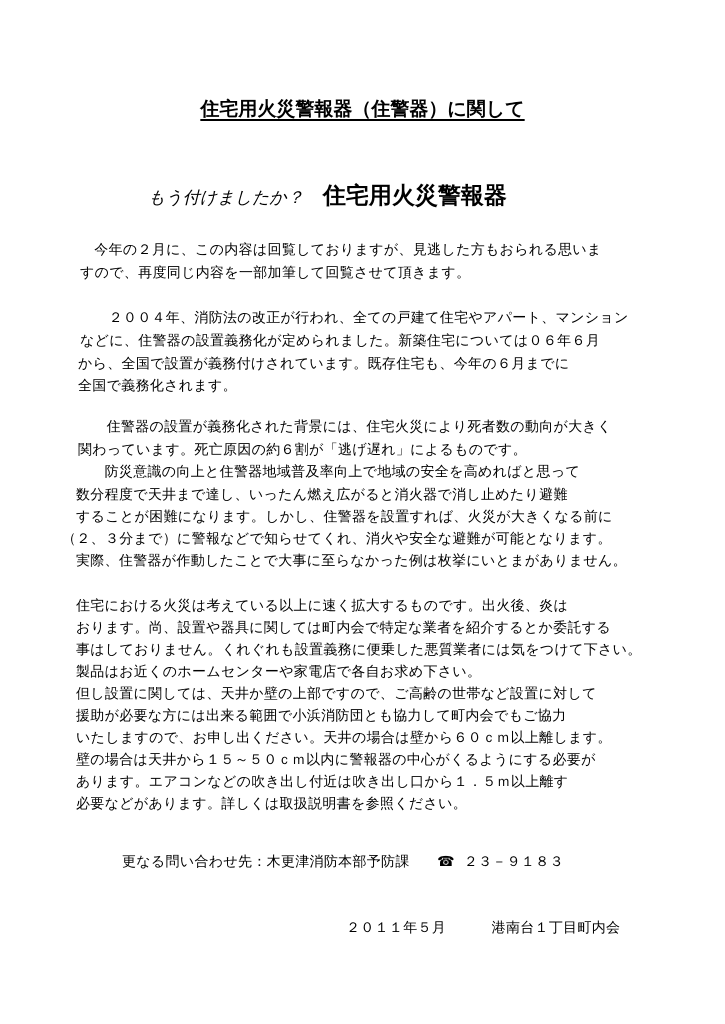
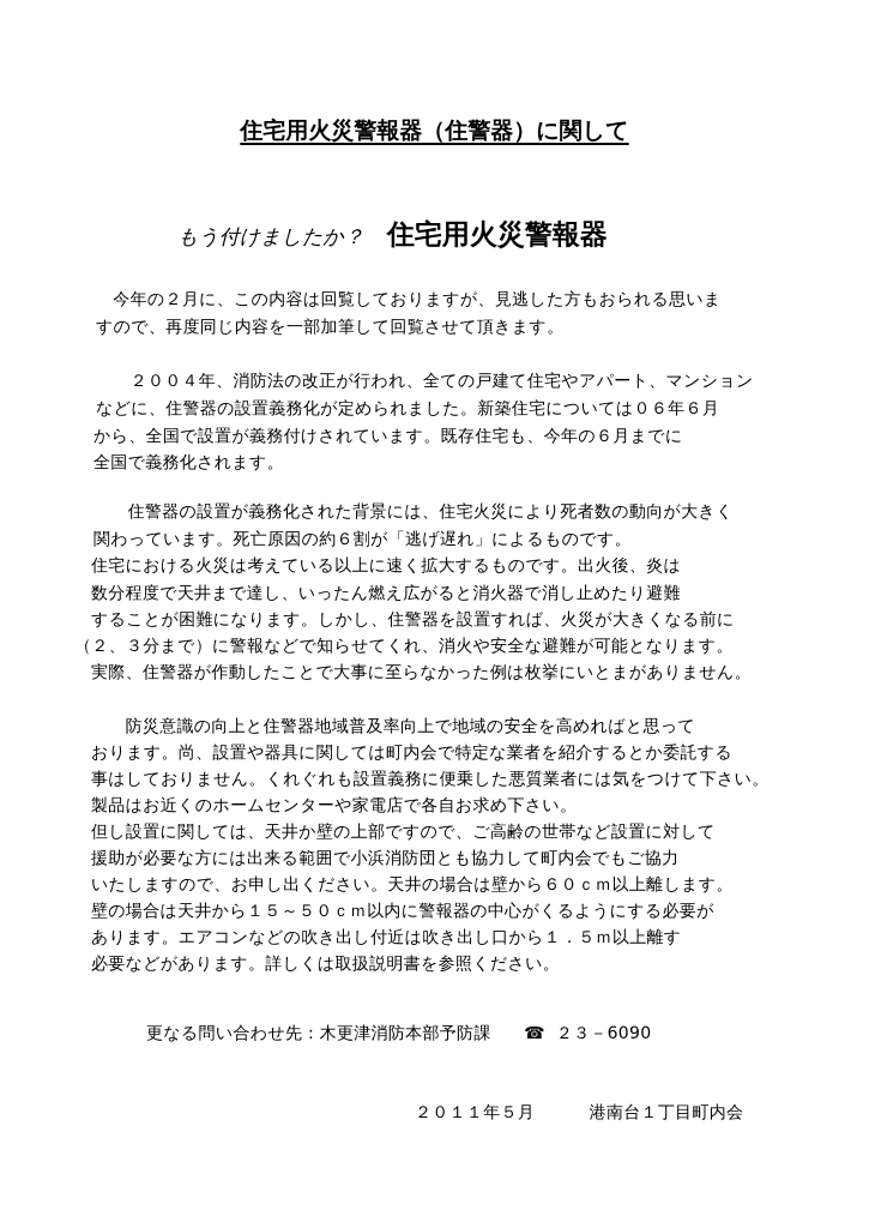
  住宅用火災警報器（住警器）に関して
  もう付けましたか？ 住宅用火災警報器
  今年の２月に、この内容は回覧しておりますが、見逃した方もおられる思いま
  すので、再度同じ内容を一部加筆して回覧させて頂きます。
  ２００４年、消防法の改正が行われ、全ての戸建て住宅やアパート、マンション
  などに、住警器の設置義務化が定められました。新築住宅については０６年６月
  から、全国で設置が義務付けされています。既存住宅も、今年の６月までに
  全国で義務化されます。
  住警器の設置が義務化された背景には、住宅火災により死者数の動向が大きく
  関わっています。死亡原因の約６割が「逃げ遅れ」によるものです。
- 防災意識の向上と住警器地域普及率向上で地域の安全を高めればと思って
+ 住宅における火災は考えている以上に速く拡大するものです。出火後、炎は
  数分程度で天井まで達し、いったん燃え広がると消火器で消し止めたり避難
  することが困難になります。しかし、住警器を設置すれば、火災が大きくなる前に
  （２、３分まで）に警報などで知らせてくれ、消火や安全な避難が可能となります。
  実際、住警器が作動したことで大事に至らなかった例は枚挙にいとまがありません。
- 住宅における火災は考えている以上に速く拡大するものです。出火後、炎は
+ 防災意識の向上と住警器地域普及率向上で地域の安全を高めればと思って
  おります。尚、設置や器具に関しては町内会で特定な業者を紹介するとか委託する
  事はしておりません。くれぐれも設置義務に便乗した悪質業者には気をつけて下さい。
  製品はお近くのホームセンターや家電店で各自お求め下さい。
  但し設置に関しては、天井か壁の上部ですので、ご高齢の世帯など設置に対して
  援助が必要な方には出来る範囲で小浜消防団とも協力して町内会でもご協力
  いたしますので、お申し出ください。天井の場合は壁から６０ｃｍ以上離します。
  壁の場合は天井から１５～５０ｃｍ以内に警報器の中心がくるようにする必要が
  あります。エアコンなどの吹き出し付近は吹き出し口から１．５ｍ以上離す
  必要などがあります。詳しくは取扱説明書を参照ください。
- 更なる問い合わせ先：木更津消防本部予防課 ☎ ２３－９１８３
+ 更なる問い合わせ先：木更津消防本部予防課 ☎ ２３－6090
  ２０１１年５月 港南台１丁目町内会
